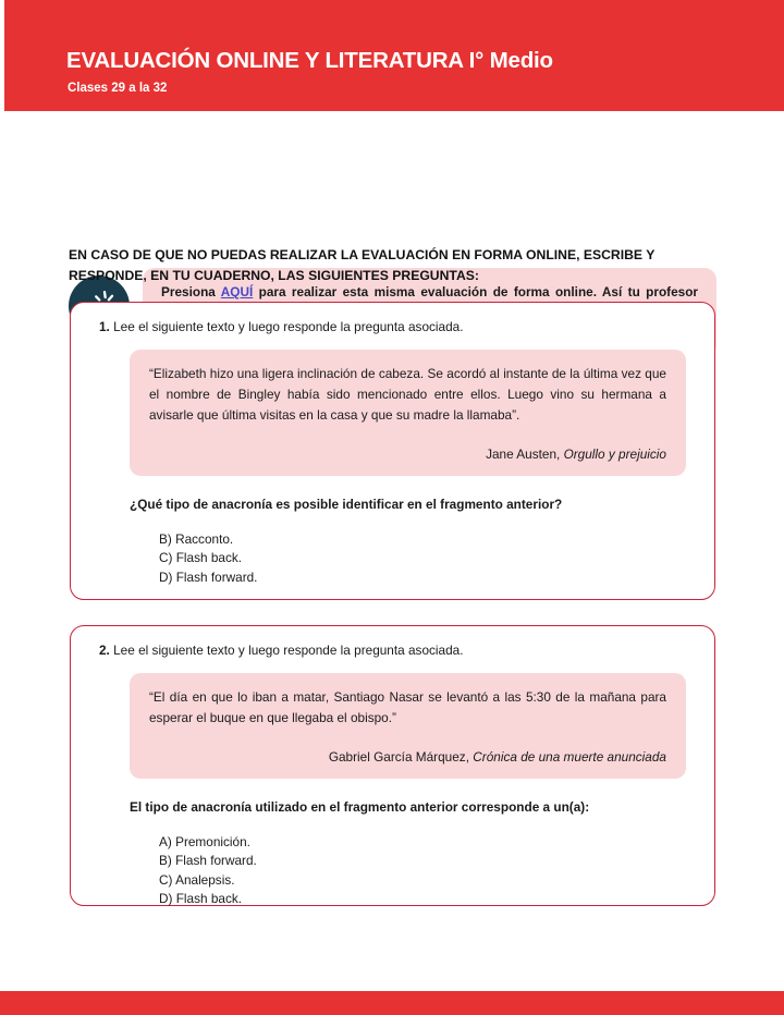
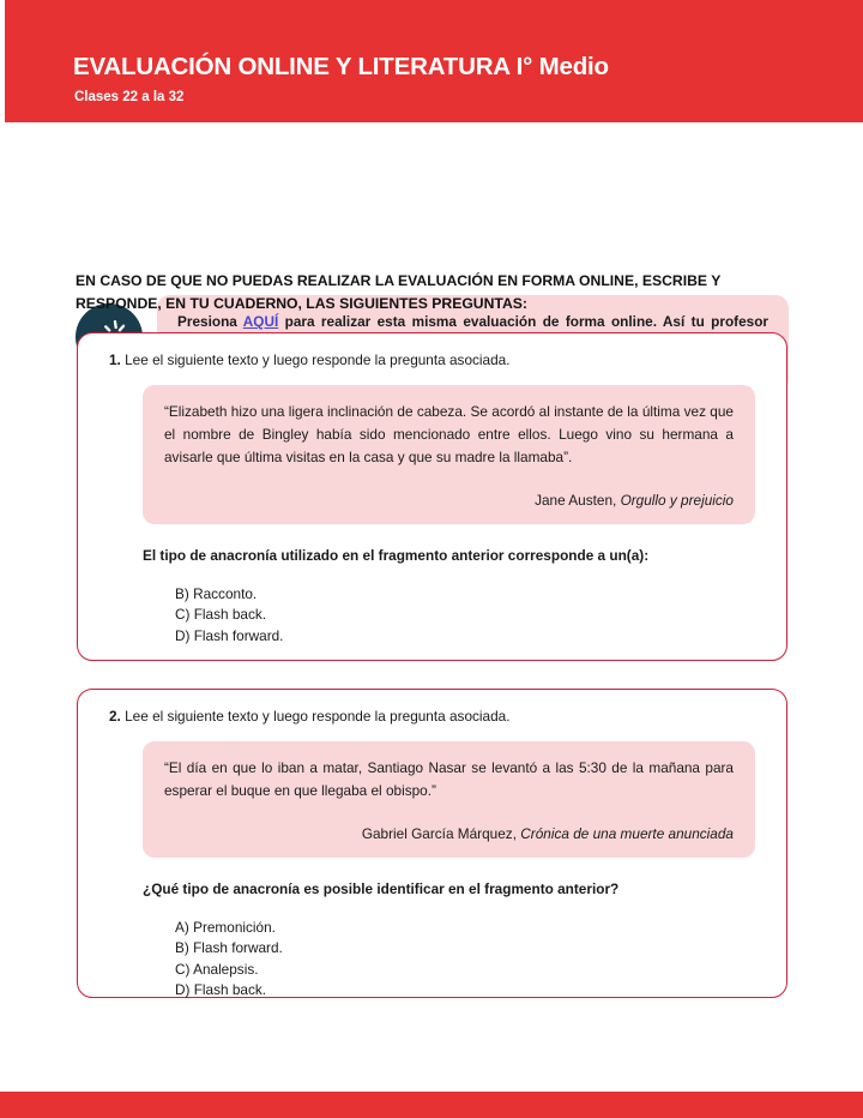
  EVALUACIÓN ONLINE Y LITERATURA I° Medio
- Clases 29 a la 32
+ Clases 22 a la 32
  EN CASO DE QUE NO PUEDAS REALIZAR LA EVALUACIÓN EN FORMA ONLINE, ESCRIBE Y RESPONDE, EN TU CUADERNO, LAS SIGUIENTES PREGUNTAS:
  1. Lee el siguiente texto y luego responde la pregunta asociada.
  “Elizabeth hizo una ligera inclinación de cabeza. Se acordó al instante de la última vez que el nombre de Bingley había sido mencionado entre ellos. Luego vino su hermana a avisarle que última visitas en la casa y que su madre la llamaba”.
  Jane Austen, Orgullo y prejuicio
- ¿Qué tipo de anacronía es posible identificar en el fragmento anterior?
+ El tipo de anacronía utilizado en el fragmento anterior corresponde a un(a):
  B) Racconto.
  C) Flash back.
  D) Flash forward.
  2. Lee el siguiente texto y luego responde la pregunta asociada.
  “El día en que lo iban a matar, Santiago Nasar se levantó a las 5:30 de la mañana para esperar el buque en que llegaba el obispo.”
  Gabriel García Márquez, Crónica de una muerte anunciada
- El tipo de anacronía utilizado en el fragmento anterior corresponde a un(a):
+ ¿Qué tipo de anacronía es posible identificar en el fragmento anterior?
  A) Premonición.
  B) Flash forward.
  C) Analepsis.
  D) Flash back.
